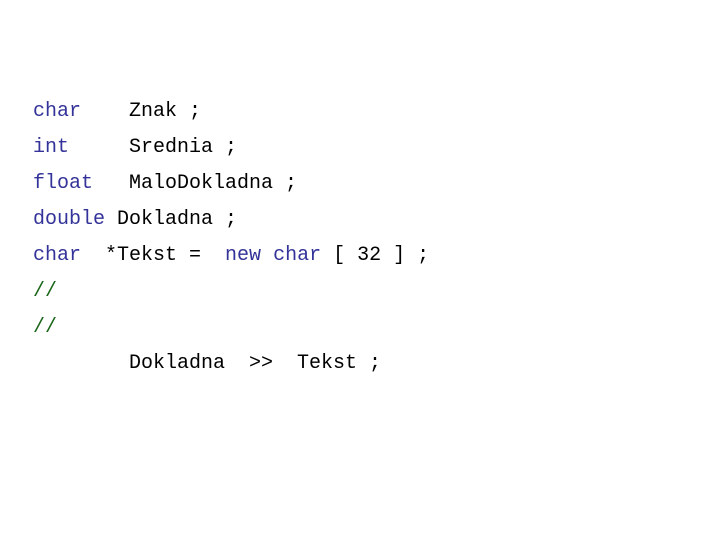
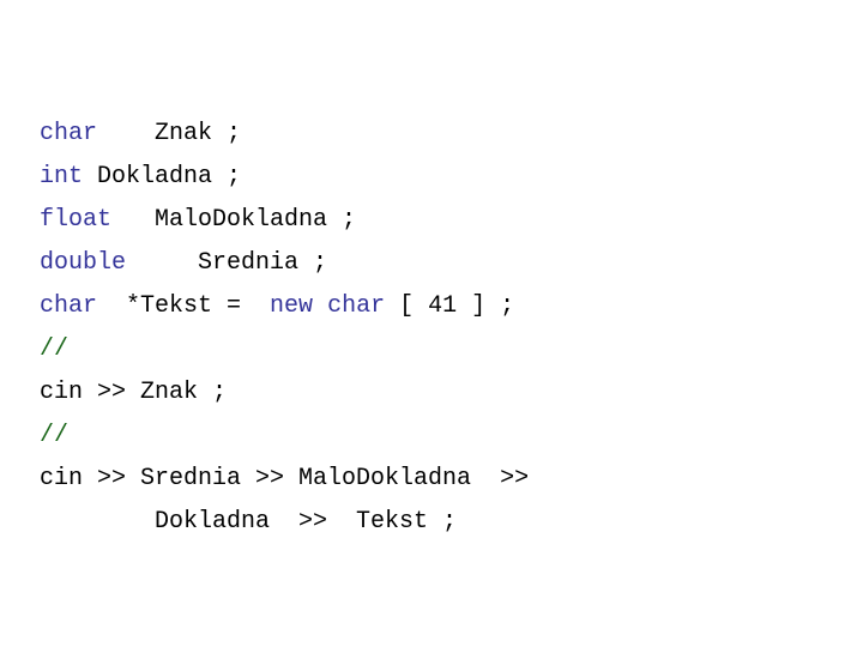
  char Znak ;
- int Srednia ;
+ int Dokladna ;
  float MaloDokladna ;
- double Dokladna ;
+ double Srednia ;
- char *Tekst = new char [ 32 ] ;
+ char *Tekst = new char [ 41 ] ;
  //
+ cin >> Znak ;
  //
+ cin >> Srednia >> MaloDokladna >>
  Dokladna >> Tekst ;
